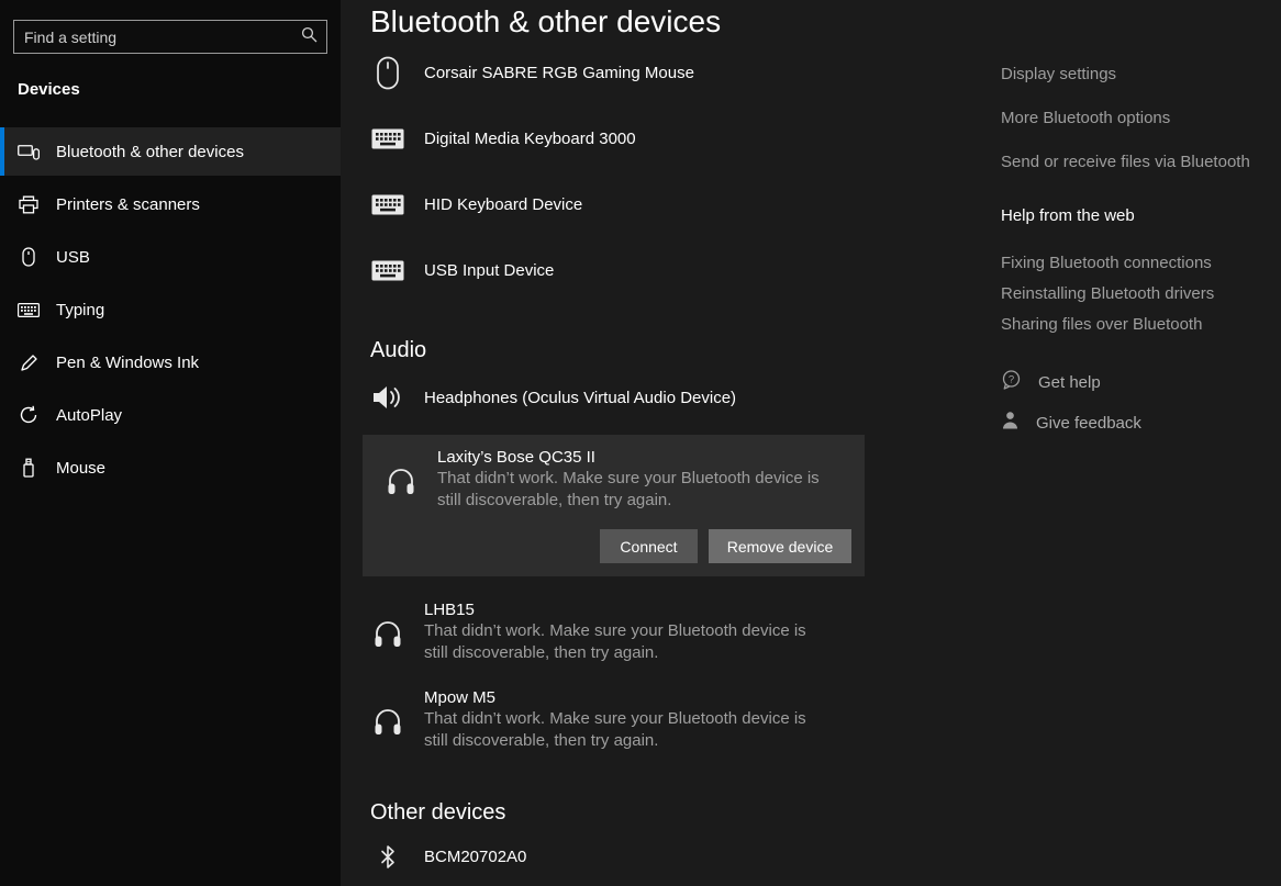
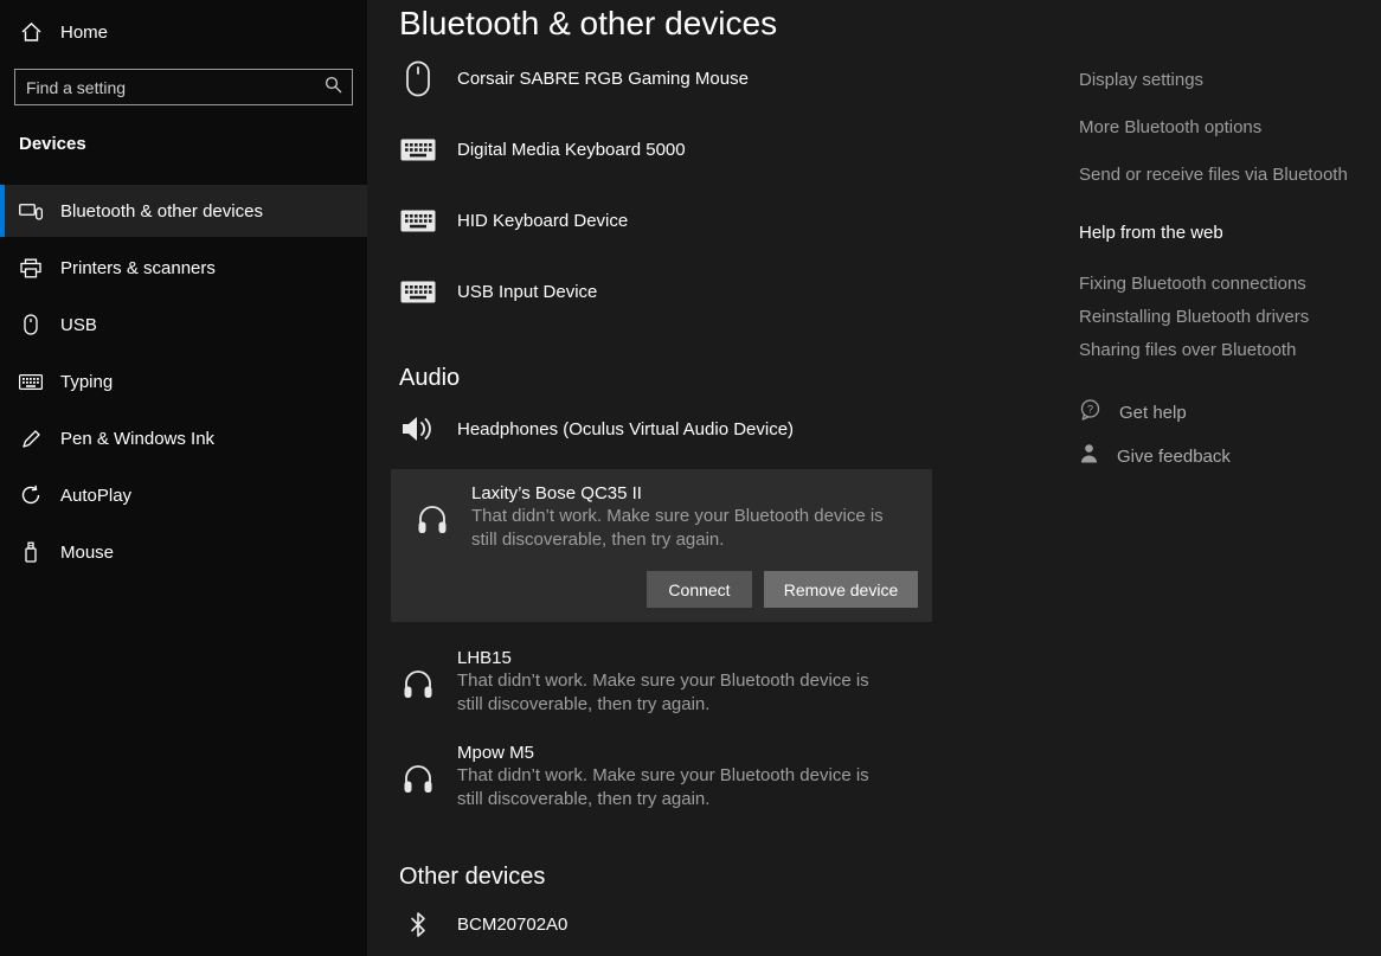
+ Home
  Find a setting
  Devices
  Bluetooth & other devices
  Printers & scanners
  USB
  Typing
  Pen & Windows Ink
  AutoPlay
  Mouse
  Bluetooth & other devices
  Corsair SABRE RGB Gaming Mouse
- Digital Media Keyboard 3000
+ Digital Media Keyboard 5000
  HID Keyboard Device
  USB Input Device
  Audio
  Headphones (Oculus Virtual Audio Device)
  Laxity’s Bose QC35 II
  That didn’t work. Make sure your Bluetooth device is still discoverable, then try again.
  Connect
  Remove device
  LHB15
  That didn’t work. Make sure your Bluetooth device is still discoverable, then try again.
  Mpow M5
  That didn’t work. Make sure your Bluetooth device is still discoverable, then try again.
  Other devices
  BCM20702A0
  Display settings
  More Bluetooth options
  Send or receive files via Bluetooth
  Help from the web
  Fixing Bluetooth connections
  Reinstalling Bluetooth drivers
  Sharing files over Bluetooth
  ?
  Get help
  Give feedback
